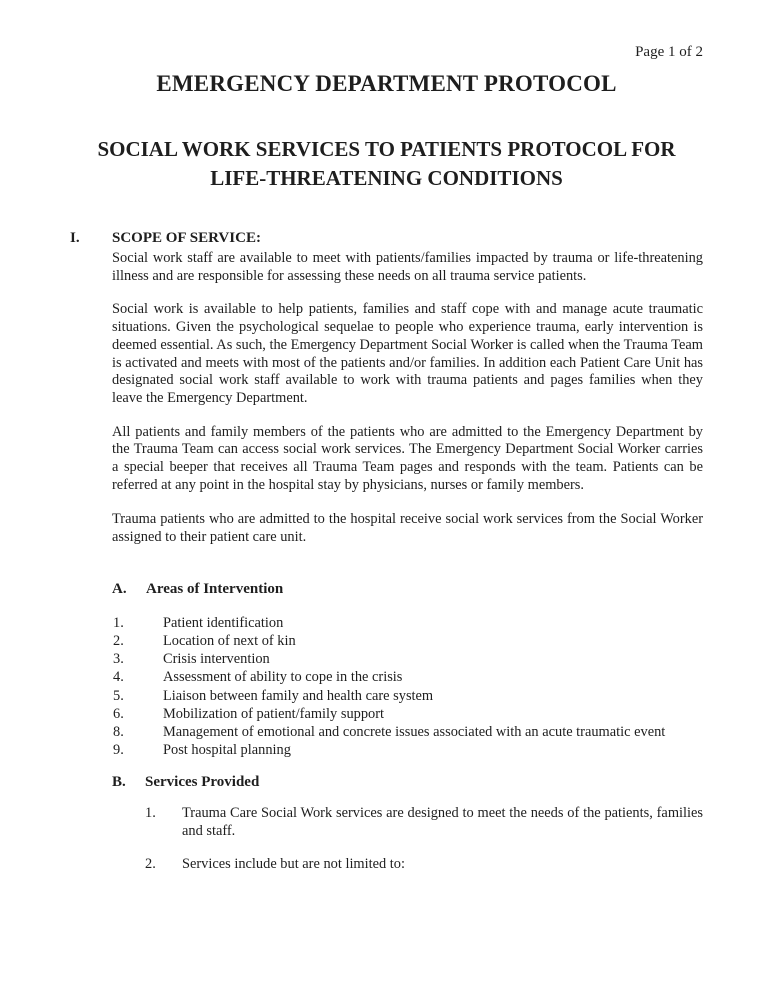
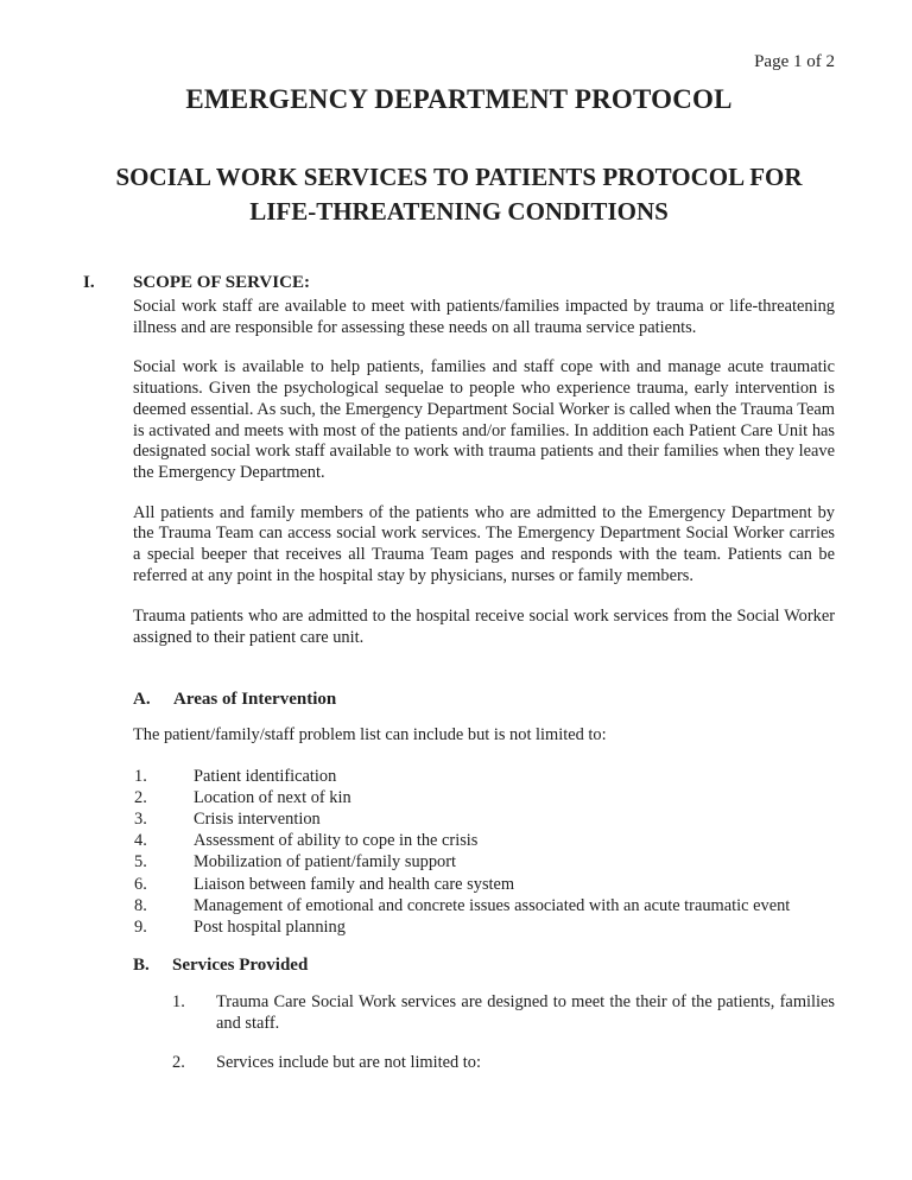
  Page 1 of 2
  EMERGENCY DEPARTMENT PROTOCOL
  SOCIAL WORK SERVICES TO PATIENTS PROTOCOL FOR
  LIFE-THREATENING CONDITIONS
  I.
  SCOPE OF SERVICE:
  Social work staff are available to meet with patients/families impacted by trauma or life-threatening illness and are responsible for assessing these needs on all trauma service patients.
- Social work is available to help patients, families and staff cope with and manage acute traumatic situations. Given the psychological sequelae to people who experience trauma, early intervention is deemed essential. As such, the Emergency Department Social Worker is called when the Trauma Team is activated and meets with most of the patients and/or families. In addition each Patient Care Unit has designated social work staff available to work with trauma patients and pages families when they leave the Emergency Department.
+ Social work is available to help patients, families and staff cope with and manage acute traumatic situations. Given the psychological sequelae to people who experience trauma, early intervention is deemed essential. As such, the Emergency Department Social Worker is called when the Trauma Team is activated and meets with most of the patients and/or families. In addition each Patient Care Unit has designated social work staff available to work with trauma patients and their families when they leave the Emergency Department.
  All patients and family members of the patients who are admitted to the Emergency Department by the Trauma Team can access social work services. The Emergency Department Social Worker carries a special beeper that receives all Trauma Team pages and responds with the team. Patients can be referred at any point in the hospital stay by physicians, nurses or family members.
  Trauma patients who are admitted to the hospital receive social work services from the Social Worker assigned to their patient care unit.
  A.
  Areas of Intervention
+ The patient/family/staff problem list can include but is not limited to:
  1.
  Patient identification
  2.
  Location of next of kin
  3.
  Crisis intervention
  4.
  Assessment of ability to cope in the crisis
  5.
- Liaison between family and health care system
+ Mobilization of patient/family support
  6.
- Mobilization of patient/family support
+ Liaison between family and health care system
  8.
  Management of emotional and concrete issues associated with an acute traumatic event
  9.
  Post hospital planning
  B.
  Services Provided
  1.
- Trauma Care Social Work services are designed to meet the needs of the patients, families and staff.
+ Trauma Care Social Work services are designed to meet the their of the patients, families and staff.
  2.
  Services include but are not limited to:
